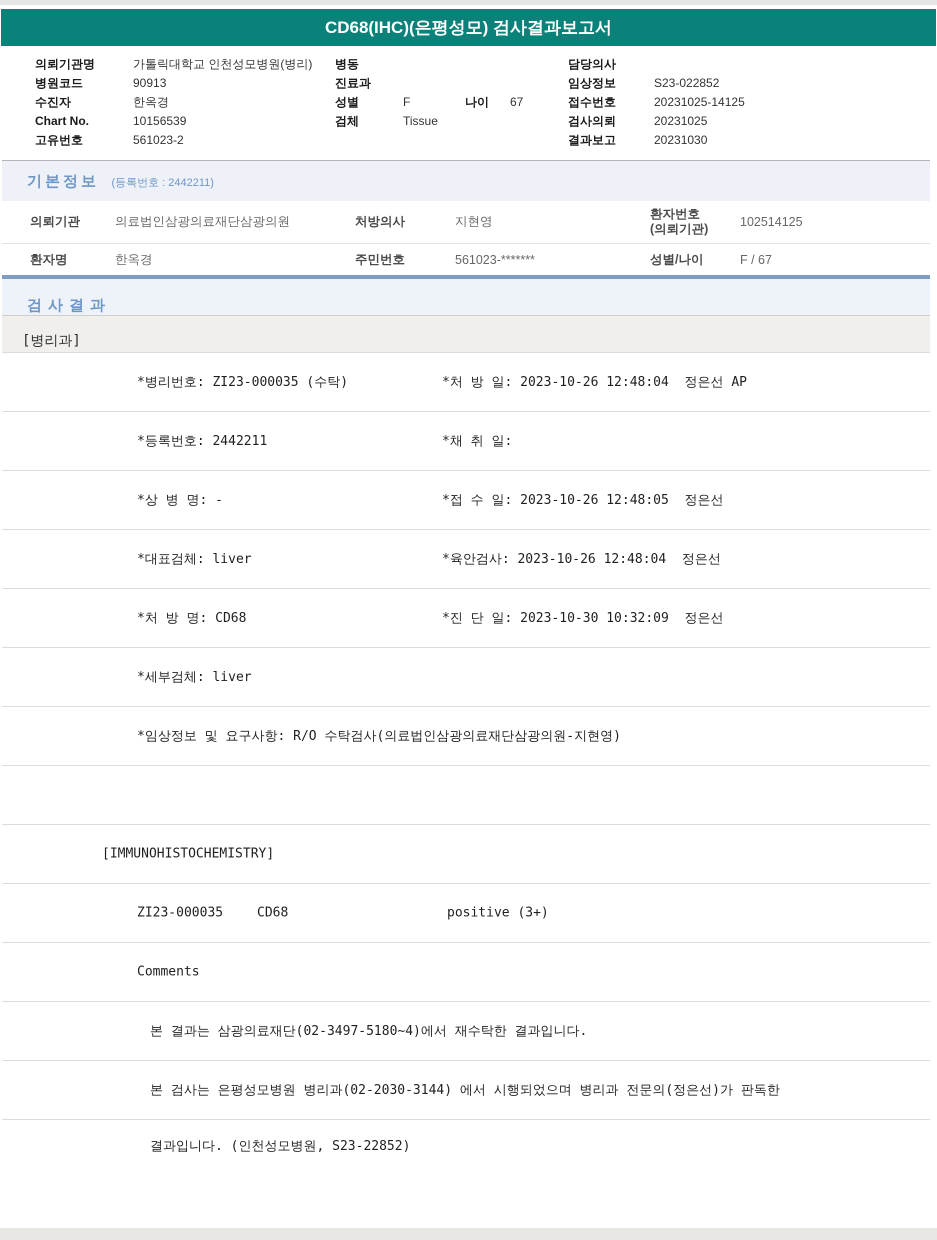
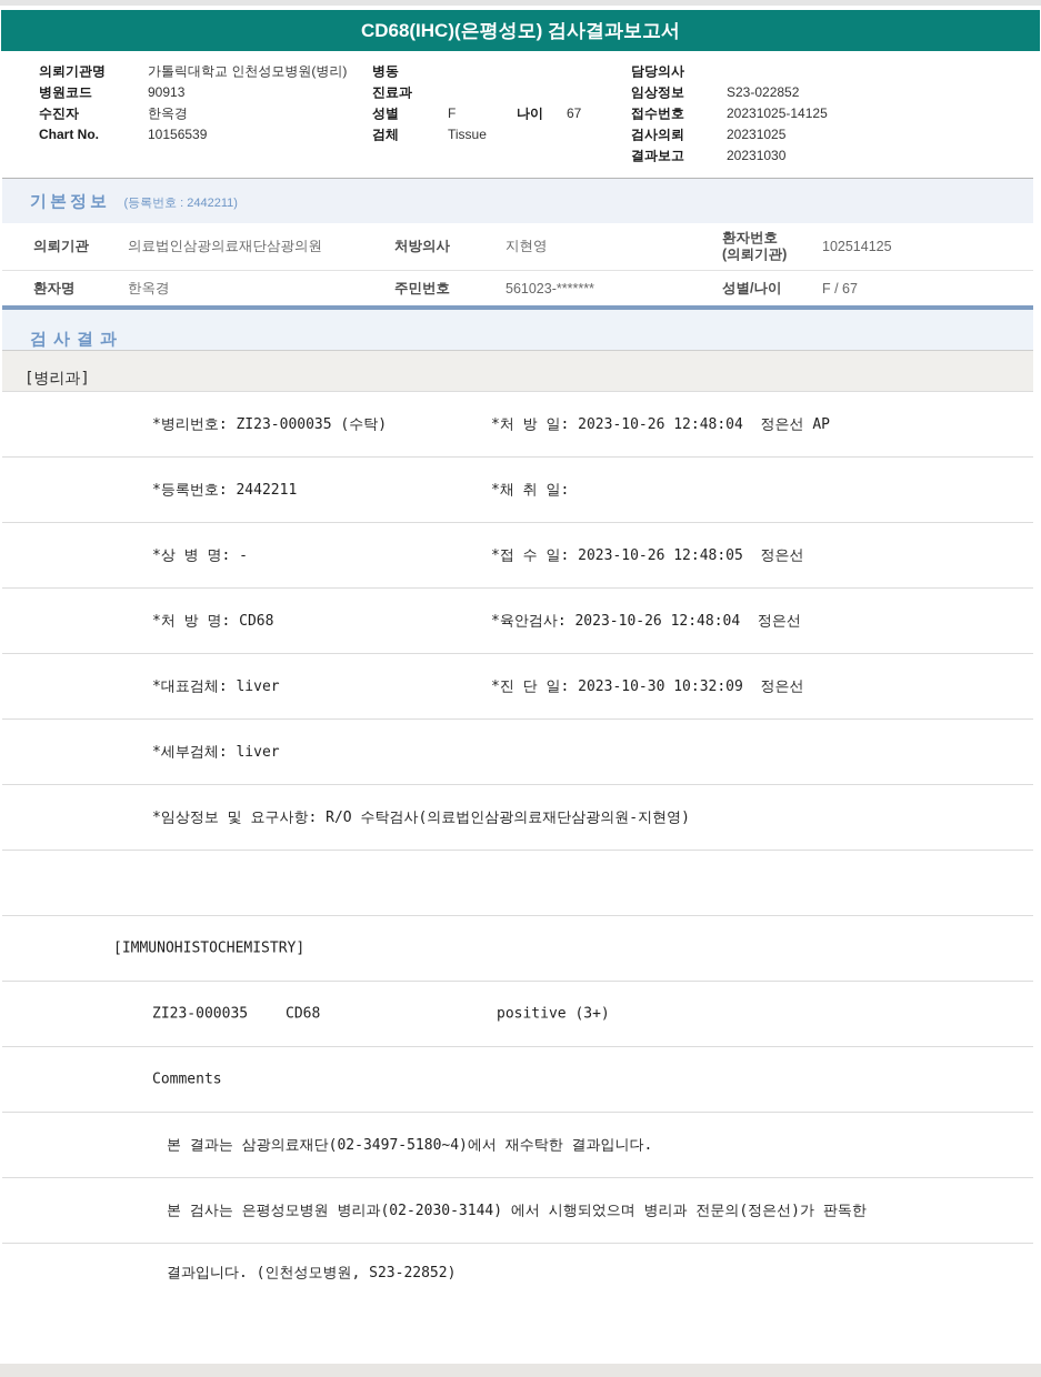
  CD68(IHC)(은평성모) 검사결과보고서
  의뢰기관명 가톨릭대학교 인천성모병원(병리)
  병원코드 90913
  수진자 한옥경
  Chart No. 10156539
- 고유번호 561023-2
  병동
  진료과
  성별 F 나이 67
  검체 Tissue
  담당의사
  임상정보 S23-022852
  접수번호 20231025-14125
  검사의뢰 20231025
  결과보고 20231030
  기본정보 (등록번호 : 2442211)
  의뢰기관
  의료법인삼광의료재단삼광의원
  처방의사
  지현영
  환자번호
  (의뢰기관)
  102514125
  환자명
  한옥경
  주민번호
  561023-*******
  성별/나이
  F / 67
  검사결과
  [병리과]
  *병리번호: ZI23-000035 (수탁)
  *처 방 일: 2023-10-26 12:48:04 정은선 AP
  *등록번호: 2442211
  *채 취 일:
  *상 병 명: -
  *접 수 일: 2023-10-26 12:48:05 정은선
- *대표검체: liver
+ *처 방 명: CD68
  *육안검사: 2023-10-26 12:48:04 정은선
- *처 방 명: CD68
+ *대표검체: liver
  *진 단 일: 2023-10-30 10:32:09 정은선
  *세부검체: liver
  *임상정보 및 요구사항: R/O 수탁검사(의료법인삼광의료재단삼광의원-지현영)
  [IMMUNOHISTOCHEMISTRY]
  ZI23-000035
  CD68
  positive (3+)
  Comments
  본 결과는 삼광의료재단(02-3497-5180~4)에서 재수탁한 결과입니다.
  본 검사는 은평성모병원 병리과(02-2030-3144) 에서 시행되었으며 병리과 전문의(정은선)가 판독한
  결과입니다. (인천성모병원, S23-22852)
